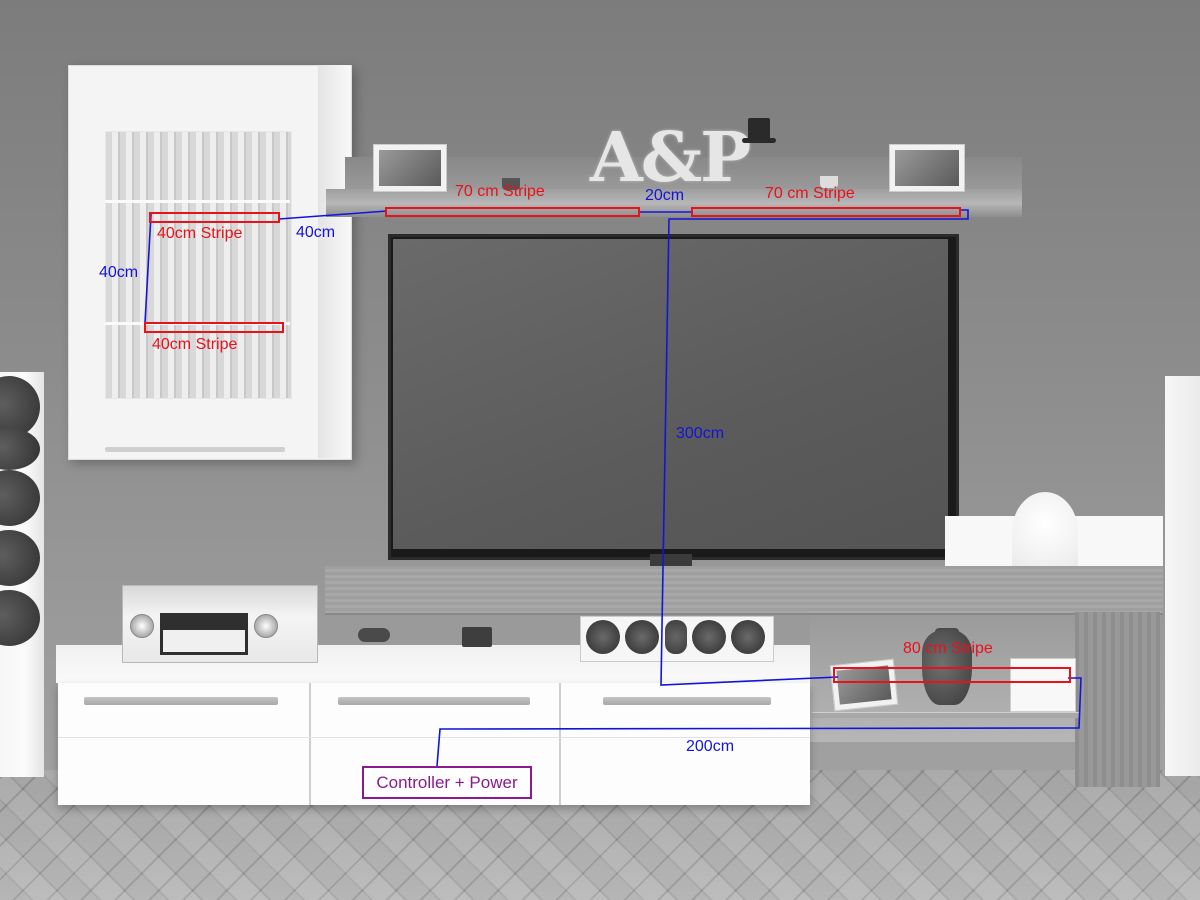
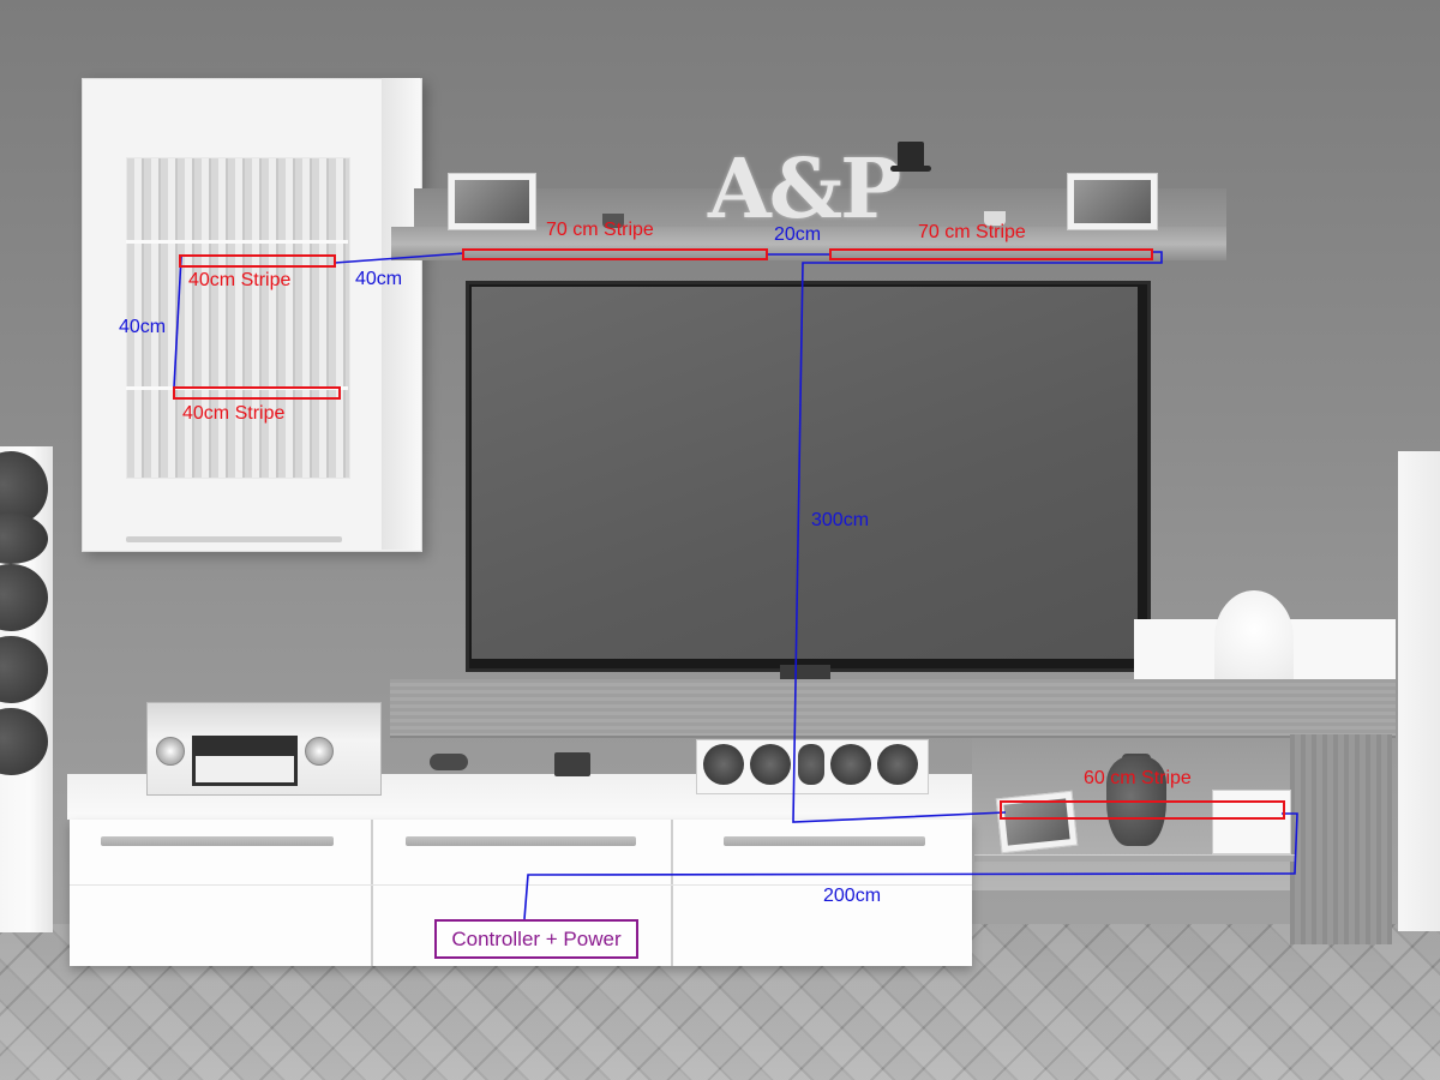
  A&P
  40cm Stripe
  40cm Stripe
  70 cm Stripe
  70 cm Stripe
- 80 cm Stripe
+ 60 cm Stripe
  40cm
  40cm
  20cm
  300cm
  200cm
  Controller + Power
